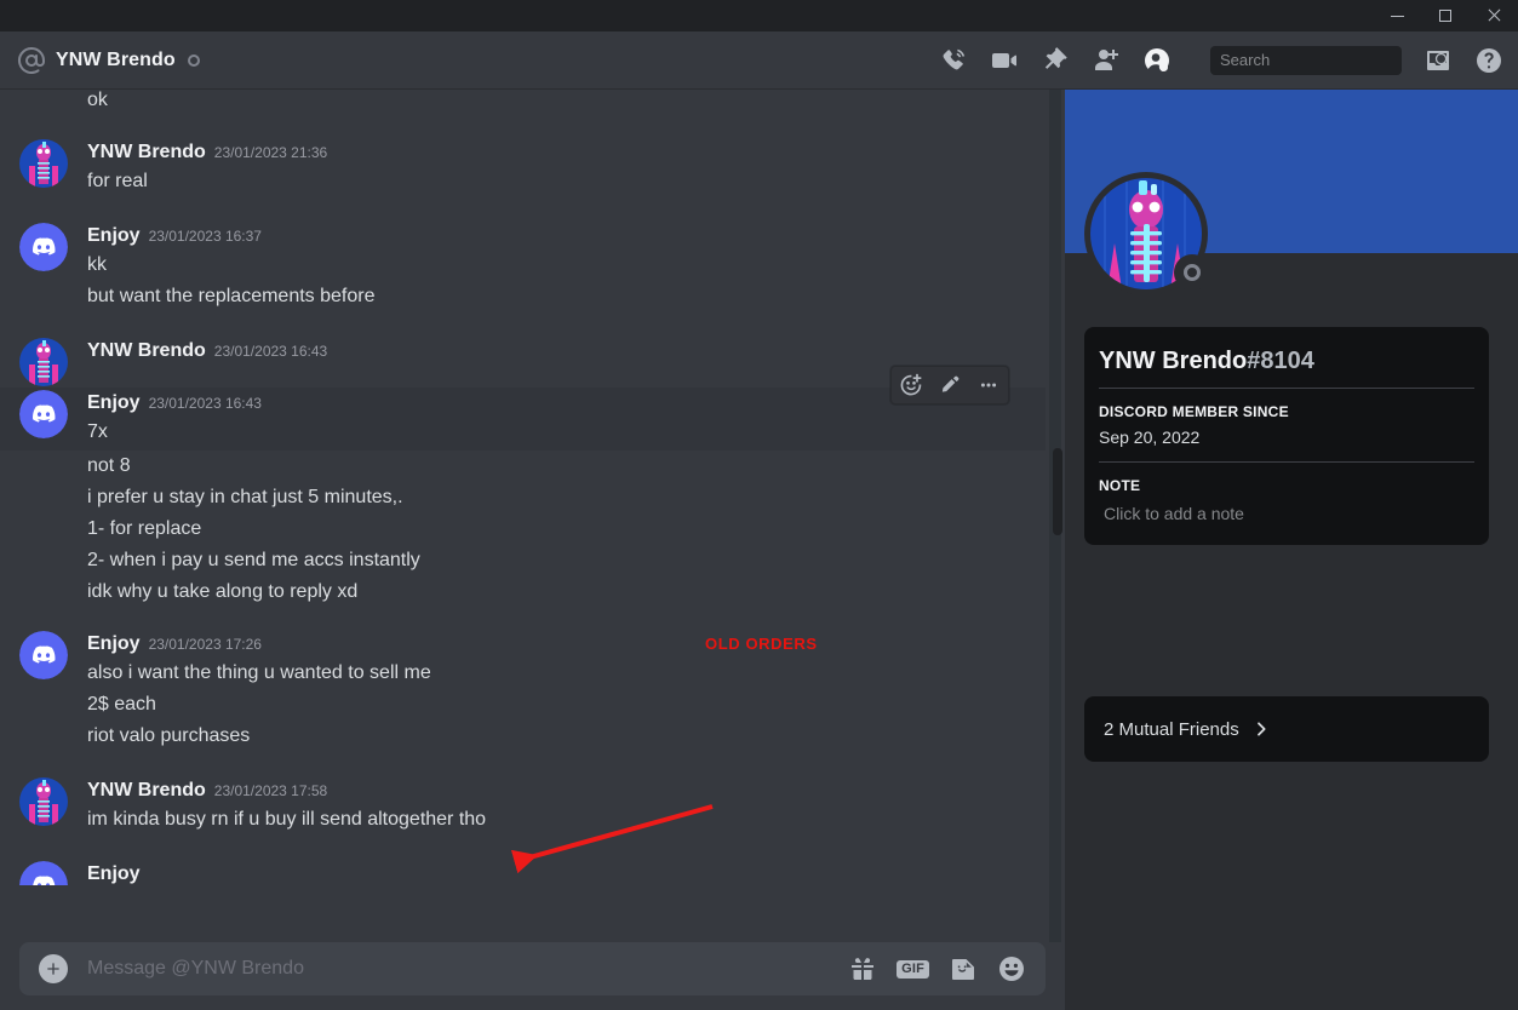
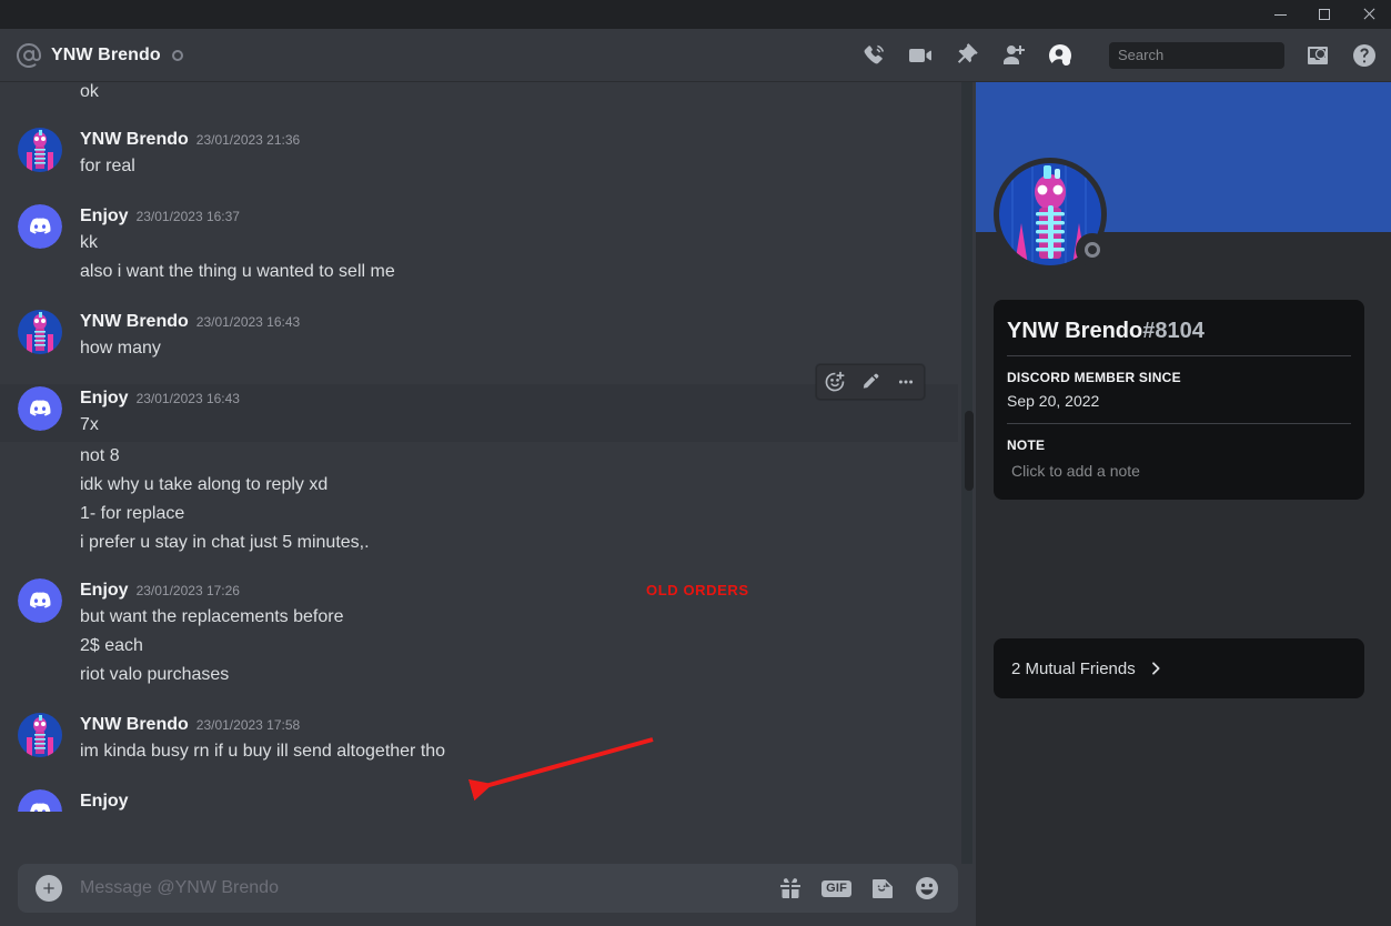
  YNW Brendo
  Search
  ok
  YNW Brendo
  23/01/2023 21:36
  for real
  Enjoy
  23/01/2023 16:37
  kk
- but want the replacements before
+ also i want the thing u wanted to sell me
  YNW Brendo
  23/01/2023 16:43
+ how many
  Enjoy
  23/01/2023 16:43
  7x
  not 8
- i prefer u stay in chat just 5 minutes,.
+ idk why u take along to reply xd
  1- for replace
- 2- when i pay u send me accs instantly
- idk why u take along to reply xd
+ i prefer u stay in chat just 5 minutes,.
  Enjoy
  23/01/2023 17:26
- also i want the thing u wanted to sell me
+ but want the replacements before
  2$ each
  riot valo purchases
  YNW Brendo
  23/01/2023 17:58
  im kinda busy rn if u buy ill send altogether tho
  Enjoy
  Message @YNW Brendo
  GIF
  YNW Brendo#8104
  DISCORD MEMBER SINCE
  Sep 20, 2022
  NOTE
  Click to add a note
  2 Mutual Friends
  OLD ORDERS
